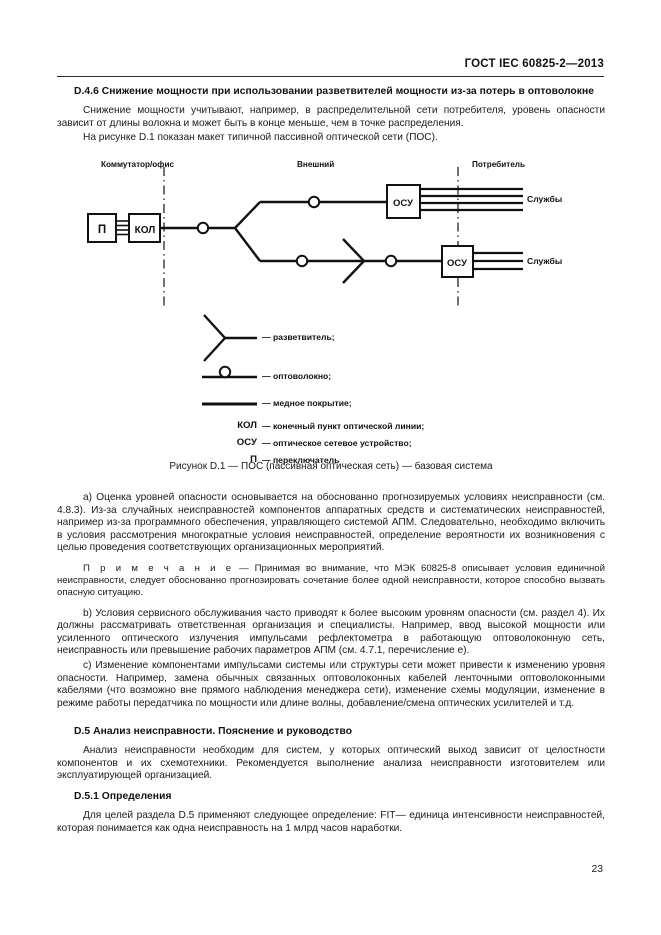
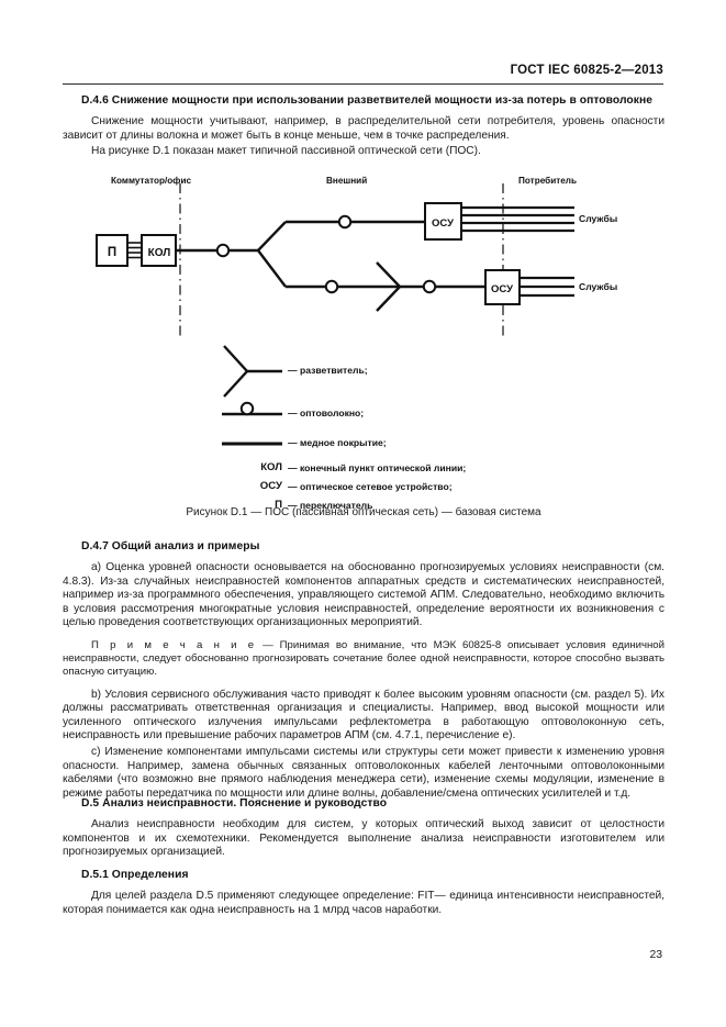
  ГОСТ IEC 60825-2—2013
  D.4.6 Снижение мощности при использовании разветвителей мощности из-за потерь в оптоволокне
  Снижение мощности учитывают, например, в распределительной сети потребителя, уровень опасности зависит от длины волокна и может быть в конце меньше, чем в точке распределения.
  На рисунке D.1 показан макет типичной пассивной оптической сети (ПОС).
  Коммутатор/офис
  Внешний
  Потребитель
  П
  КОЛ
  ОСУ
  ОСУ
  Службы
  Службы
  — разветвитель;
  — оптоволокно;
  — медное покрытие;
  КОЛ
  — конечный пункт оптической линии;
  ОСУ
  — оптическое сетевое устройство;
  П
  — переключатель
  Рисунок D.1 — ПОС (пассивная оптическая сеть) — базовая система
+ D.4.7 Общий анализ и примеры
  a) Оценка уровней опасности основывается на обоснованно прогнозируемых условиях неисправности (см. 4.8.3). Из-за случайных неисправностей компонентов аппаратных средств и систематических неисправностей, например из-за программного обеспечения, управляющего системой АПМ. Следовательно, необходимо включить в условия рассмотрения многократные условия неисправностей, определение вероятности их возникновения с целью проведения соответствующих организационных мероприятий.
  П р и м е ч а н и е — Принимая во внимание, что МЭК 60825-8 описывает условия единичной неисправности, следует обоснованно прогнозировать сочетание более одной неисправности, которое способно вызвать опасную ситуацию.
- b) Условия сервисного обслуживания часто приводят к более высоким уровням опасности (см. раздел 4). Их должны рассматривать ответственная организация и специалисты. Например, ввод высокой мощности или усиленного оптического излучения импульсами рефлектометра в работающую оптоволоконную сеть, неисправность или превышение рабочих параметров АПМ (см. 4.7.1, перечисление e).
+ b) Условия сервисного обслуживания часто приводят к более высоким уровням опасности (см. раздел 5). Их должны рассматривать ответственная организация и специалисты. Например, ввод высокой мощности или усиленного оптического излучения импульсами рефлектометра в работающую оптоволоконную сеть, неисправность или превышение рабочих параметров АПМ (см. 4.7.1, перечисление e).
  c) Изменение компонентами импульсами системы или структуры сети может привести к изменению уровня опасности. Например, замена обычных связанных оптоволоконных кабелей ленточными оптоволоконными кабелями (что возможно вне прямого наблюдения менеджера сети), изменение схемы модуляции, изменение в режиме работы передатчика по мощности или длине волны, добавление/смена оптических усилителей и т.д.
  D.5 Анализ неисправности. Пояснение и руководство
- Анализ неисправности необходим для систем, у которых оптический выход зависит от целостности компонентов и их схемотехники. Рекомендуется выполнение анализа неисправности изготовителем или эксплуатирующей организацией.
+ Анализ неисправности необходим для систем, у которых оптический выход зависит от целостности компонентов и их схемотехники. Рекомендуется выполнение анализа неисправности изготовителем или прогнозируемых организацией.
  D.5.1 Определения
  Для целей раздела D.5 применяют следующее определение: FIT— единица интенсивности неисправностей, которая понимается как одна неисправность на 1 млрд часов наработки.
  23
